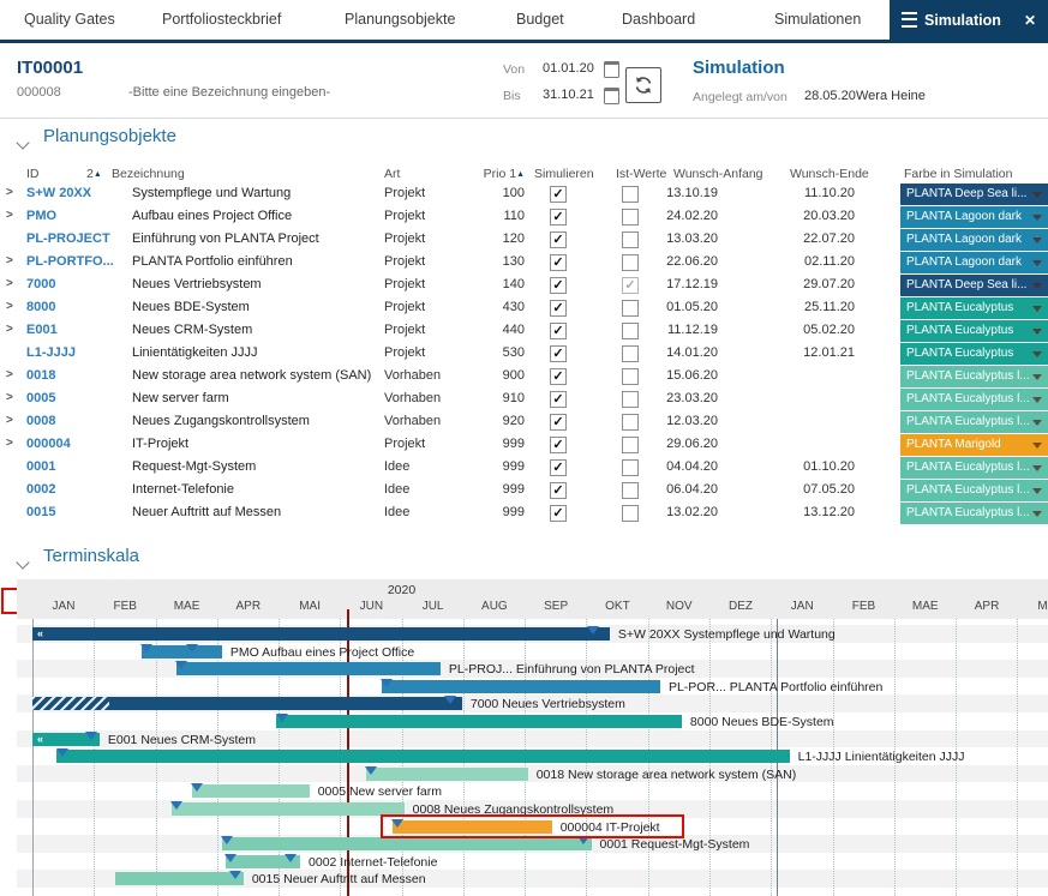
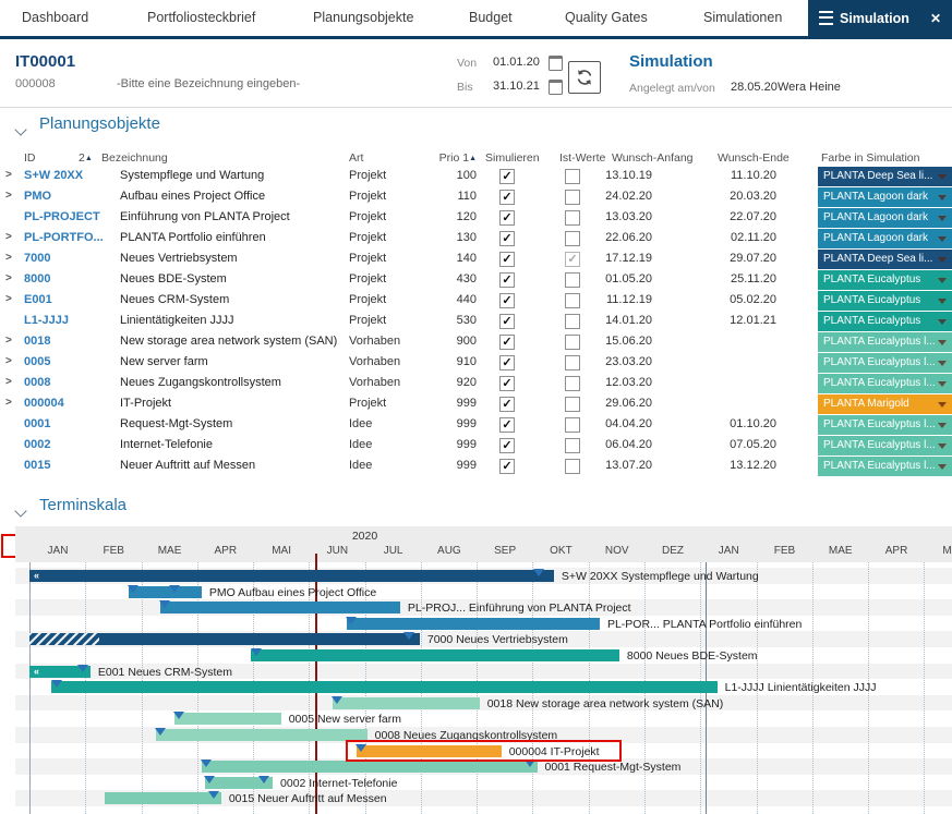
- Quality Gates
+ Dashboard
  Portfoliosteckbrief
  Planungsobjekte
  Budget
- Dashboard
+ Quality Gates
  Simulationen
  Simulation
  ✕
  IT00001
  000008
  -Bitte eine Bezeichnung eingeben-
  Von
  01.01.20
  Bis
  31.10.21
  Simulation
  Angelegt am/von
  28.05.20
  Wera Heine
  Planungsobjekte
  ID
  Bezeichnung
  Art
  Prio 1
  Simulieren
  Ist-Werte
  Wunsch-Anfang
  Wunsch-Ende
  Farbe in Simulation
  >
  S+W 20XX
  Systempflege und Wartung
  Projekt
  100
  ✓
  13.10.19
  11.10.20
  PLANTA Deep Sea li...
  >
  PMO
  Aufbau eines Project Office
  Projekt
  110
  ✓
  24.02.20
  20.03.20
  PLANTA Lagoon dark
  PL-PROJECT
  Einführung von PLANTA Project
  Projekt
  120
  ✓
  13.03.20
  22.07.20
  PLANTA Lagoon dark
  >
  PL-PORTFO...
  PLANTA Portfolio einführen
  Projekt
  130
  ✓
  22.06.20
  02.11.20
  PLANTA Lagoon dark
  >
  7000
  Neues Vertriebsystem
  Projekt
  140
  ✓
  ✓
  17.12.19
  29.07.20
  PLANTA Deep Sea li...
  >
  8000
  Neues BDE-System
  Projekt
  430
  ✓
  01.05.20
  25.11.20
  PLANTA Eucalyptus
  >
  E001
  Neues CRM-System
  Projekt
  440
  ✓
  11.12.19
  05.02.20
  PLANTA Eucalyptus
  L1-JJJJ
  Linientätigkeiten JJJJ
  Projekt
  530
  ✓
  14.01.20
  12.01.21
  PLANTA Eucalyptus
  >
  0018
  New storage area network system (SAN)
  Vorhaben
  900
  ✓
  15.06.20
  PLANTA Eucalyptus l...
  >
  0005
  New server farm
  Vorhaben
  910
  ✓
  23.03.20
  PLANTA Eucalyptus l...
  >
  0008
  Neues Zugangskontrollsystem
  Vorhaben
  920
  ✓
  12.03.20
  PLANTA Eucalyptus l...
  >
  000004
  IT-Projekt
  Projekt
  999
  ✓
  29.06.20
  PLANTA Marigold
  0001
  Request-Mgt-System
  Idee
  999
  ✓
  04.04.20
  01.10.20
  PLANTA Eucalyptus l...
  0002
  Internet-Telefonie
  Idee
  999
  ✓
  06.04.20
  07.05.20
  PLANTA Eucalyptus l...
  0015
  Neuer Auftritt auf Messen
  Idee
  999
  ✓
- 13.02.20
+ 13.07.20
  13.12.20
  PLANTA Eucalyptus l...
  Terminskala
  2020
  JAN
  FEB
  MAE
  APR
  MAI
  JUN
  JUL
  AUG
  SEP
  OKT
  NOV
  DEZ
  JAN
  FEB
  MAE
  APR
  «
  S+W 20XX Systempflege und Wartung
  PMO Aufbau eines Project Office
  PL-PROJ... Einführung von PLANTA Project
  PL-POR... PLANTA Portfolio einführen
  7000 Neues Vertriebsystem
  8000 Neues BDE-System
  «
  E001 Neues CRM-System
  L1-JJJJ Linientätigkeiten JJJJ
  0018 New storage area network system (SAN)
  0005 New server farm
  0008 Neues Zugangskontrollsystem
  000004 IT-Projekt
  0001 Request-Mgt-System
  0002 Internet-Telefonie
  0015 Neuer Auftritt auf Messen
